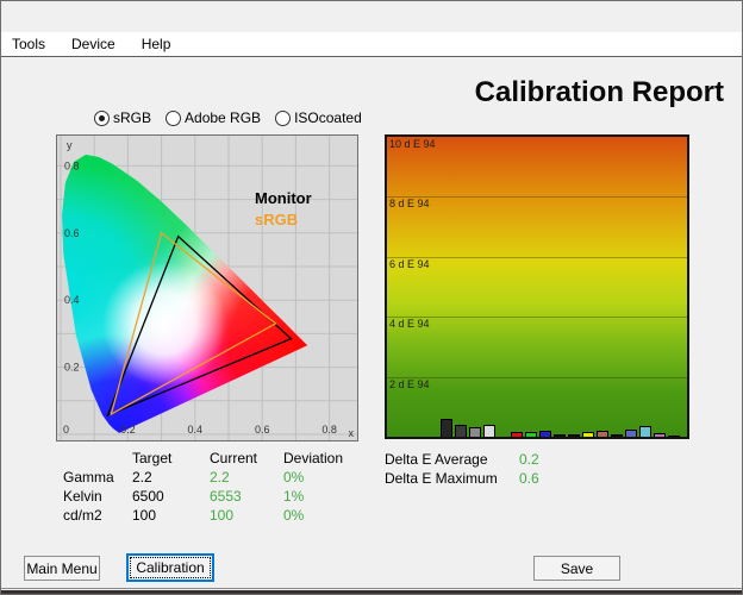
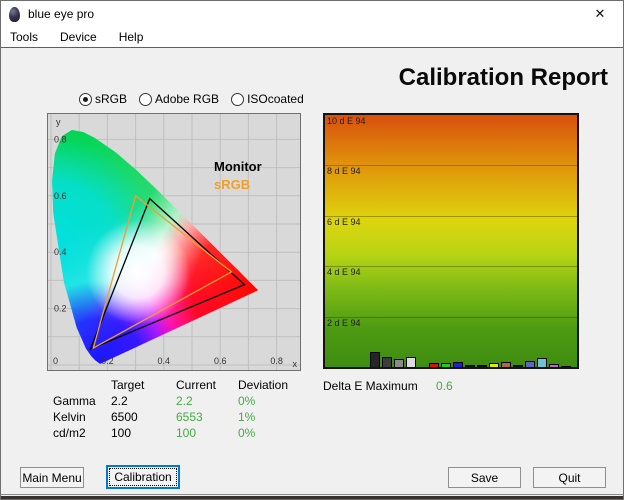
+ blue eye pro
+ ✕
  Tools
  Device
  Help
  sRGB
  Adobe RGB
  ISOcoated
  Calibration Report
  0.2
  0.4
  0.6
  0.8
  0
  0.2
  0.4
  0.6
  0.8
  y
  x
  Monitor
  sRGB
  10 d E 94
  8 d E 94
  6 d E 94
  4 d E 94
  2 d E 94
  Target
  Current
  Deviation
  Gamma
  2.2
  2.2
  0%
  Kelvin
  6500
  6553
  1%
  cd/m2
  100
  100
  0%
- Delta E Average 0.2
  Delta E Maximum 0.6
  Main Menu
  Calibration
  Save
+ Quit
